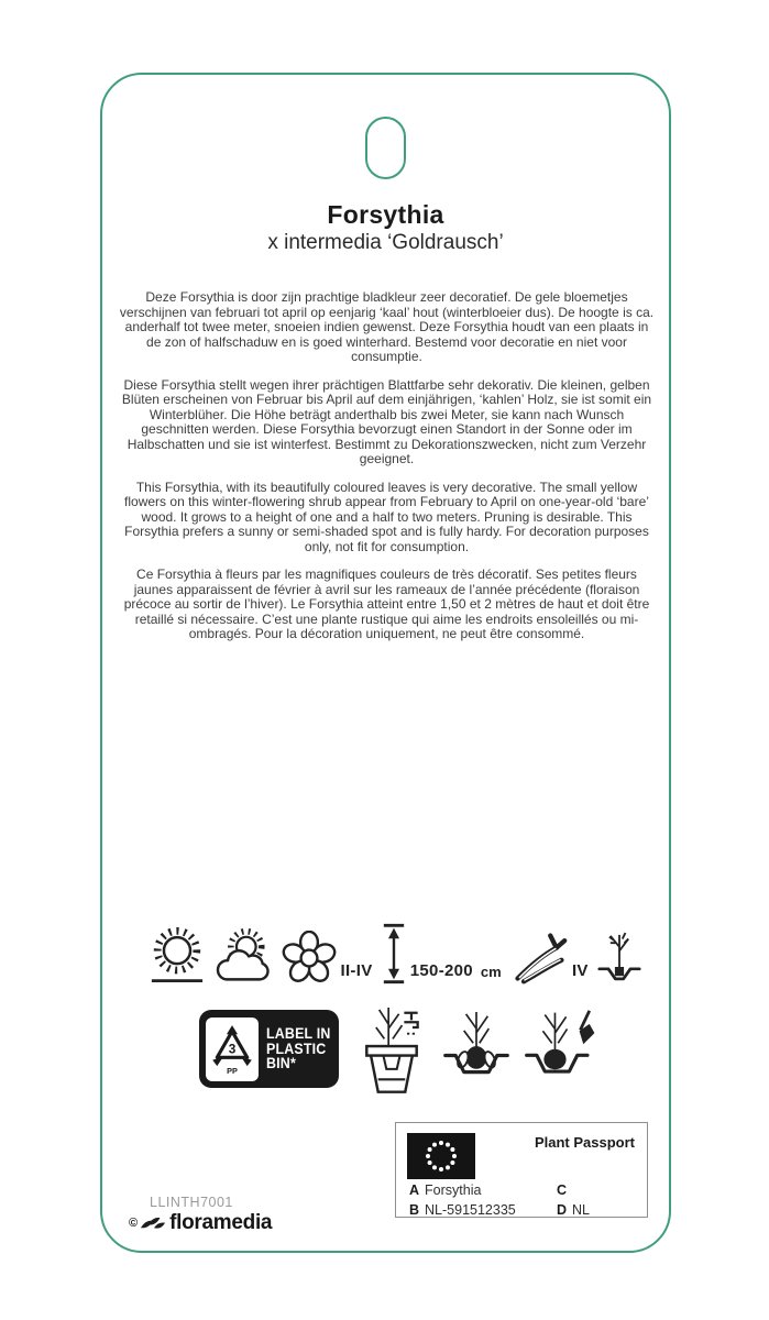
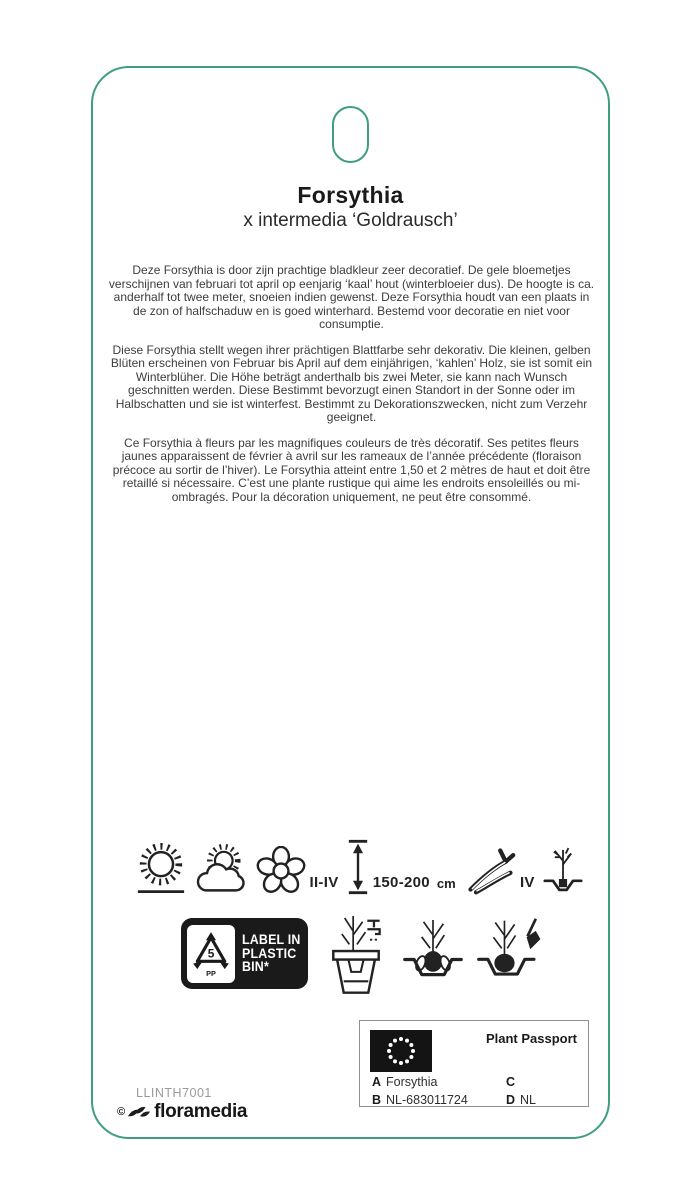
  Forsythia
  x intermedia ‘Goldrausch’
  Deze Forsythia is door zijn prachtige bladkleur zeer decoratief. De gele bloemetjes verschijnen van februari tot april op eenjarig ‘kaal’ hout (winterbloeier dus). De hoogte is ca. anderhalf tot twee meter, snoeien indien gewenst. Deze Forsythia houdt van een plaats in de zon of halfschaduw en is goed winterhard. Bestemd voor decoratie en niet voor consumptie.
- Diese Forsythia stellt wegen ihrer prächtigen Blattfarbe sehr dekorativ. Die kleinen, gelben Blüten erscheinen von Februar bis April auf dem einjährigen, ‘kahlen’ Holz, sie ist somit ein Winterblüher. Die Höhe beträgt anderthalb bis zwei Meter, sie kann nach Wunsch geschnitten werden. Diese Forsythia bevorzugt einen Standort in der Sonne oder im Halbschatten und sie ist winterfest. Bestimmt zu Dekorationszwecken, nicht zum Verzehr geeignet.
+ Diese Forsythia stellt wegen ihrer prächtigen Blattfarbe sehr dekorativ. Die kleinen, gelben Blüten erscheinen von Februar bis April auf dem einjährigen, ‘kahlen’ Holz, sie ist somit ein Winterblüher. Die Höhe beträgt anderthalb bis zwei Meter, sie kann nach Wunsch geschnitten werden. Diese Bestimmt bevorzugt einen Standort in der Sonne oder im Halbschatten und sie ist winterfest. Bestimmt zu Dekorationszwecken, nicht zum Verzehr geeignet.
- This Forsythia, with its beautifully coloured leaves is very decorative. The small yellow flowers on this winter-flowering shrub appear from February to April on one-year-old ‘bare’ wood. It grows to a height of one and a half to two meters. Pruning is desirable. This Forsythia prefers a sunny or semi-shaded spot and is fully hardy. For decoration purposes only, not fit for consumption.
  Ce Forsythia à fleurs par les magnifiques couleurs de très décoratif. Ses petites fleurs jaunes apparaissent de février à avril sur les rameaux de l’année précédente (floraison précoce au sortir de l’hiver). Le Forsythia atteint entre 1,50 et 2 mètres de haut et doit être retaillé si nécessaire. C’est une plante rustique qui aime les endroits ensoleillés ou mi-ombragés. Pour la décoration uniquement, ne peut être consommé.
  II-IV
  150-200
  cm
  IV
- 3
+ 5
  PP
  LABEL IN
  PLASTIC
  BIN*
  Plant Passport
  A
  Forsythia
  C
  B
- NL-591512335
+ NL-683011724
  D
  NL
  LLINTH7001
  ©
  floramedia
